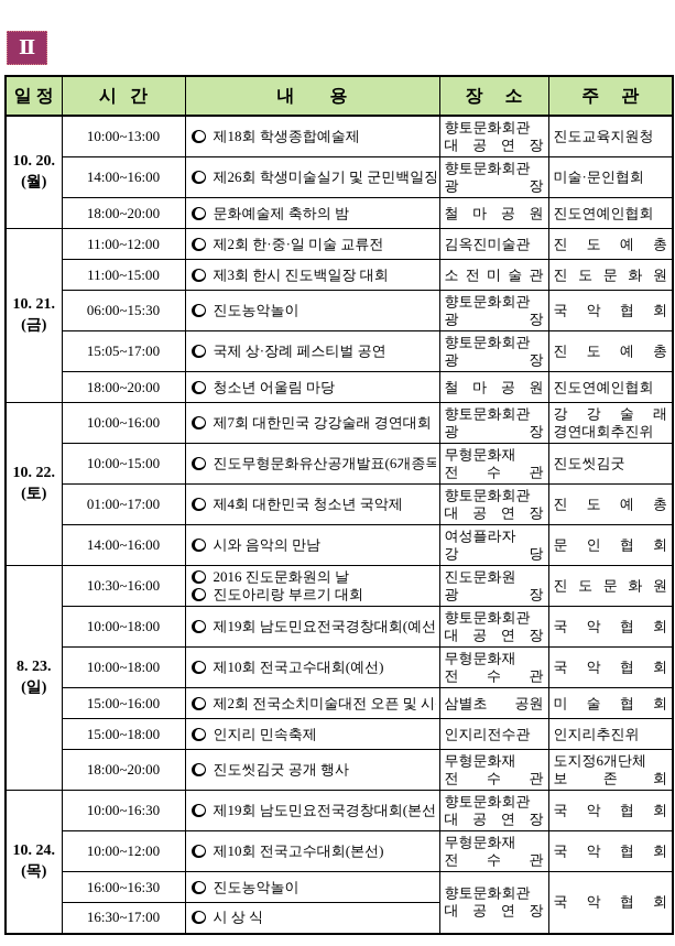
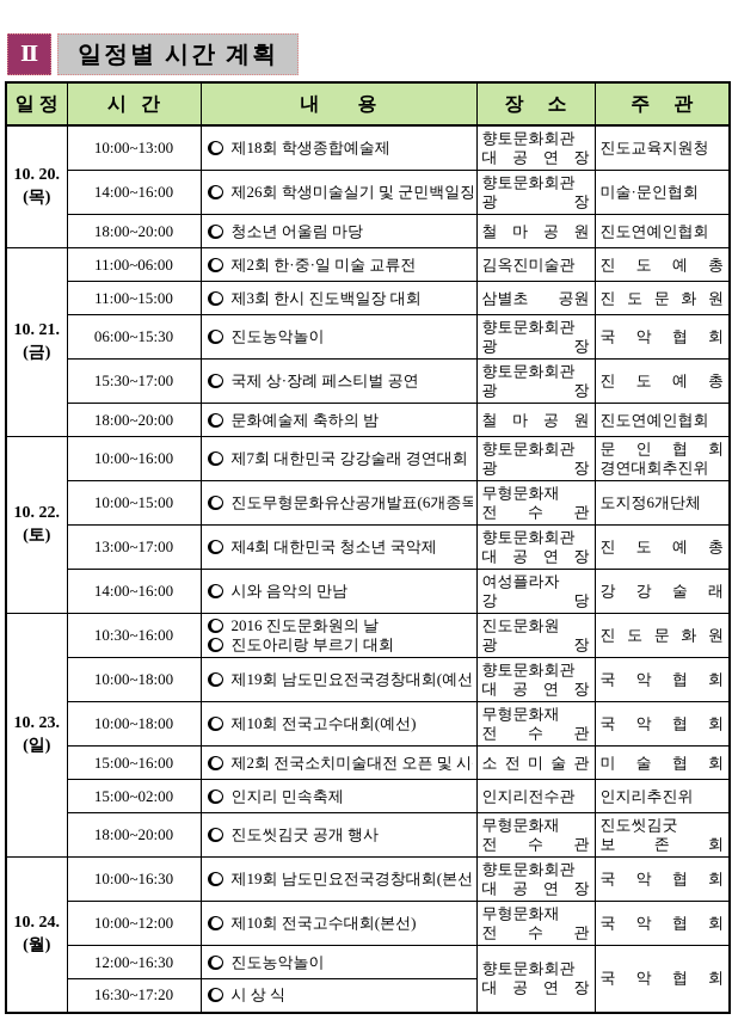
  Ⅱ
+ 일정별 시간 계획
  일 정	시 간	내 용	장 소	주 관
- 10. 20.(월)	10:00~13:00	제18회 학생종합예술제	향토문화회관대 공 연 장	진도교육지원청
+ 10. 20.(목)	10:00~13:00	제18회 학생종합예술제	향토문화회관대 공 연 장	진도교육지원청
  14:00~16:00	제26회 학생미술실기 및 군민백일장	향토문화회관광 장	미술·문인협회
- 18:00~20:00	문화예술제 축하의 밤	철 마 공 원	진도연예인협회
+ 18:00~20:00	청소년 어울림 마당	철 마 공 원	진도연예인협회
- 10. 21.(금)	11:00~12:00	제2회 한·중·일 미술 교류전	김옥진미술관	진 도 예 총
+ 10. 21.(금)	11:00~06:00	제2회 한·중·일 미술 교류전	김옥진미술관	진 도 예 총
- 11:00~15:00	제3회 한시 진도백일장 대회	소 전 미 술 관	진 도 문 화 원
+ 11:00~15:00	제3회 한시 진도백일장 대회	삼별초 공원	진 도 문 화 원
  06:00~15:30	진도농악놀이	향토문화회관광 장	국 악 협 회
- 15:05~17:00	국제 상·장례 페스티벌 공연	향토문화회관광 장	진 도 예 총
+ 15:30~17:00	국제 상·장례 페스티벌 공연	향토문화회관광 장	진 도 예 총
- 18:00~20:00	청소년 어울림 마당	철 마 공 원	진도연예인협회
+ 18:00~20:00	문화예술제 축하의 밤	철 마 공 원	진도연예인협회
- 10. 22.(토)	10:00~16:00	제7회 대한민국 강강술래 경연대회	향토문화회관광 장	강 강 술 래경연대회추진위
+ 10. 22.(토)	10:00~16:00	제7회 대한민국 강강술래 경연대회	향토문화회관광 장	문 인 협 회경연대회추진위
- 10:00~15:00	진도무형문화유산공개발표(6개종목	무형문화재전 수 관	진도씻김굿
+ 10:00~15:00	진도무형문화유산공개발표(6개종목	무형문화재전 수 관	도지정6개단체
- 01:00~17:00	제4회 대한민국 청소년 국악제	향토문화회관대 공 연 장	진 도 예 총
+ 13:00~17:00	제4회 대한민국 청소년 국악제	향토문화회관대 공 연 장	진 도 예 총
- 14:00~16:00	시와 음악의 만남	여성플라자강 당	문 인 협 회
+ 14:00~16:00	시와 음악의 만남	여성플라자강 당	강 강 술 래
- 8. 23.(일)	10:30~16:00	2016 진도문화원의 날진도아리랑 부르기 대회	진도문화원광 장	진 도 문 화 원
+ 10. 23.(일)	10:30~16:00	2016 진도문화원의 날진도아리랑 부르기 대회	진도문화원광 장	진 도 문 화 원
  10:00~18:00	제19회 남도민요전국경창대회(예선	향토문화회관대 공 연 장	국 악 협 회
  10:00~18:00	제10회 전국고수대회(예선)	무형문화재전 수 관	국 악 협 회
- 15:00~16:00	제2회 전국소치미술대전 오픈 및 시	삼별초 공원	미 술 협 회
+ 15:00~16:00	제2회 전국소치미술대전 오픈 및 시	소 전 미 술 관	미 술 협 회
- 15:00~18:00	인지리 민속축제	인지리전수관	인지리추진위
+ 15:00~02:00	인지리 민속축제	인지리전수관	인지리추진위
- 18:00~20:00	진도씻김굿 공개 행사	무형문화재전 수 관	도지정6개단체보 존 회
+ 18:00~20:00	진도씻김굿 공개 행사	무형문화재전 수 관	진도씻김굿보 존 회
- 10. 24.(목)	10:00~16:30	제19회 남도민요전국경창대회(본선	향토문화회관대 공 연 장	국 악 협 회
+ 10. 24.(월)	10:00~16:30	제19회 남도민요전국경창대회(본선	향토문화회관대 공 연 장	국 악 협 회
  10:00~12:00	제10회 전국고수대회(본선)	무형문화재전 수 관	국 악 협 회
- 16:00~16:30	진도농악놀이	향토문화회관대 공 연 장	국 악 협 회
+ 12:00~16:30	진도농악놀이	향토문화회관대 공 연 장	국 악 협 회
- 16:30~17:00	시 상 식
+ 16:30~17:20	시 상 식
